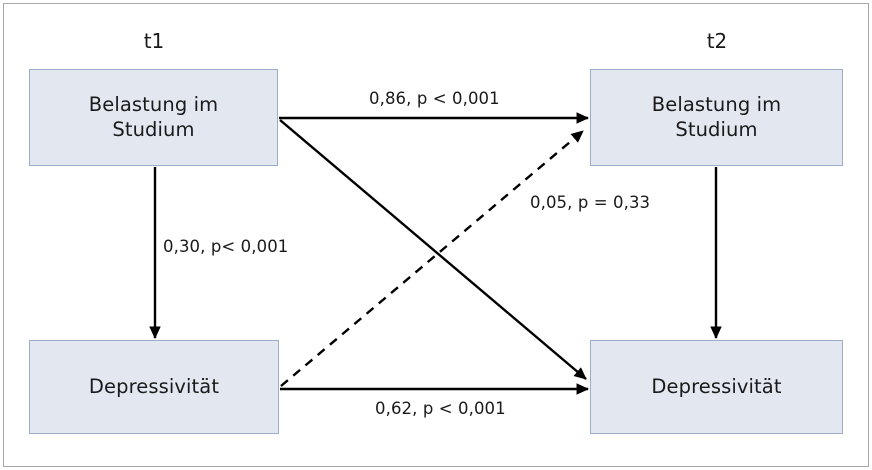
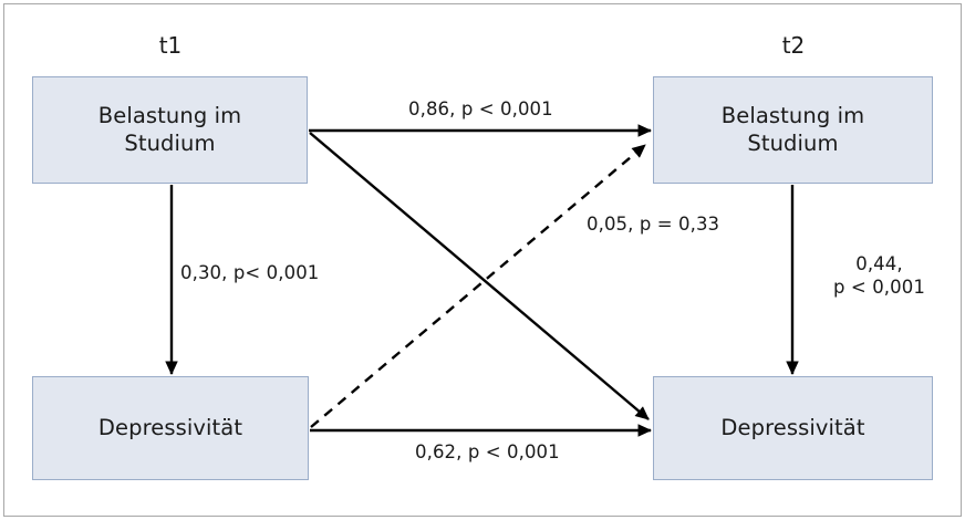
  t1
  t2
  Belastung im
  Studium
  Belastung im
  Studium
  Depressivität
  Depressivität
  0,86, p < 0,001
  0,05, p = 0,33
  0,30, p< 0,001
+ 0,44,
+ p < 0,001
  0,62, p < 0,001
